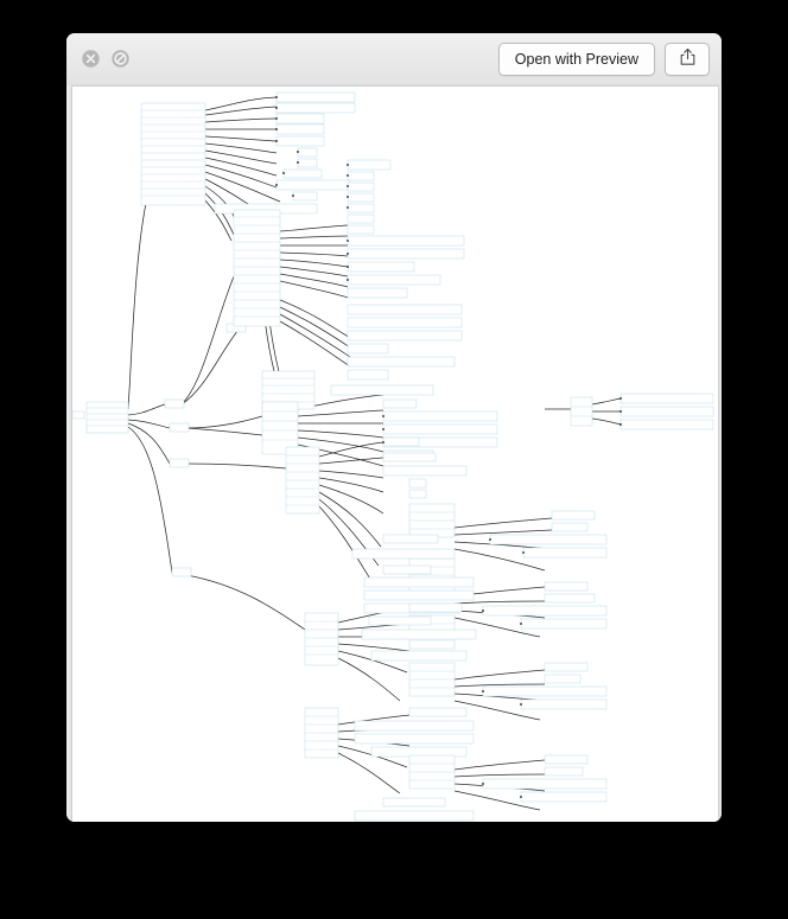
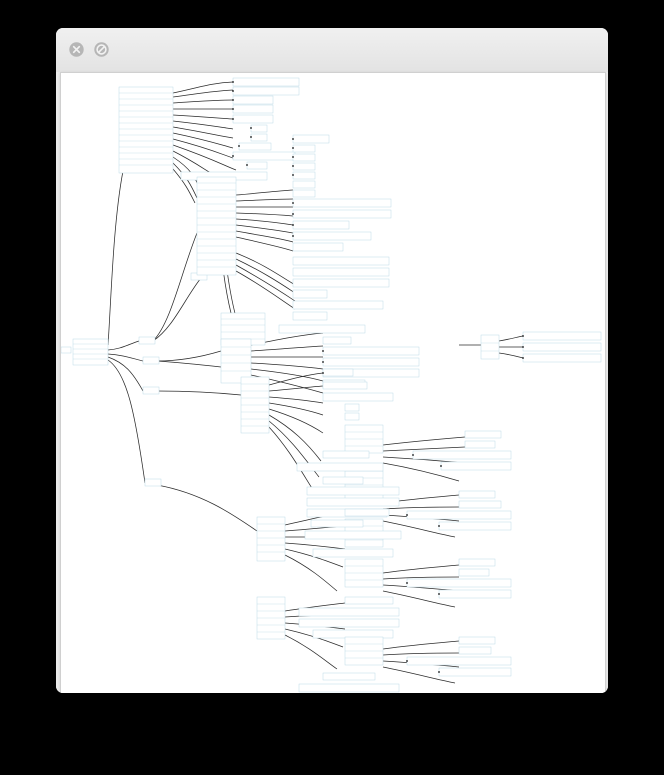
- Open with Preview
